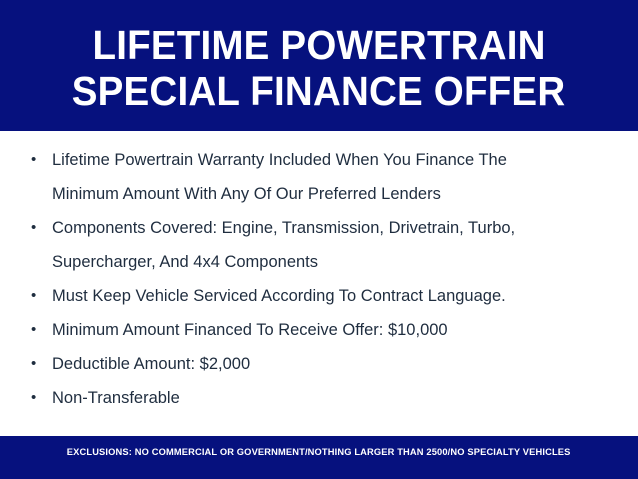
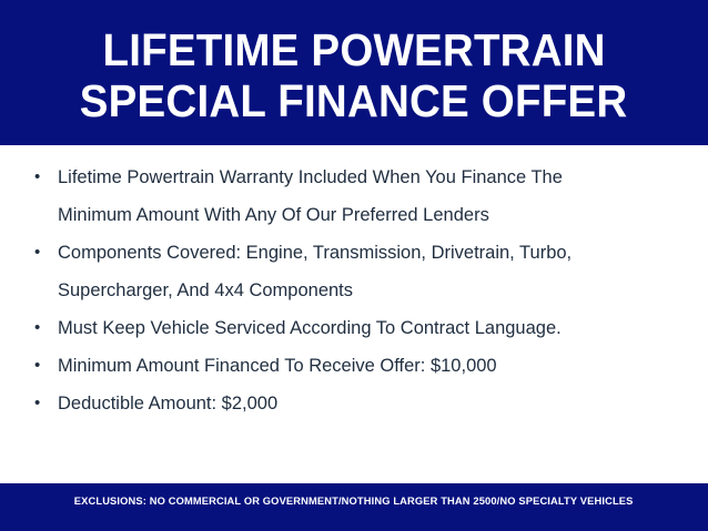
  LIFETIME POWERTRAIN
  SPECIAL FINANCE OFFER
  Lifetime Powertrain Warranty Included When You Finance The
  Minimum Amount With Any Of Our Preferred Lenders
  Components Covered: Engine, Transmission, Drivetrain, Turbo,
  Supercharger, And 4x4 Components
  Must Keep Vehicle Serviced According To Contract Language.
  Minimum Amount Financed To Receive Offer: $10,000
  Deductible Amount: $2,000
- Non-Transferable
  EXCLUSIONS: NO COMMERCIAL OR GOVERNMENT/NOTHING LARGER THAN 2500/NO SPECIALTY VEHICLES
